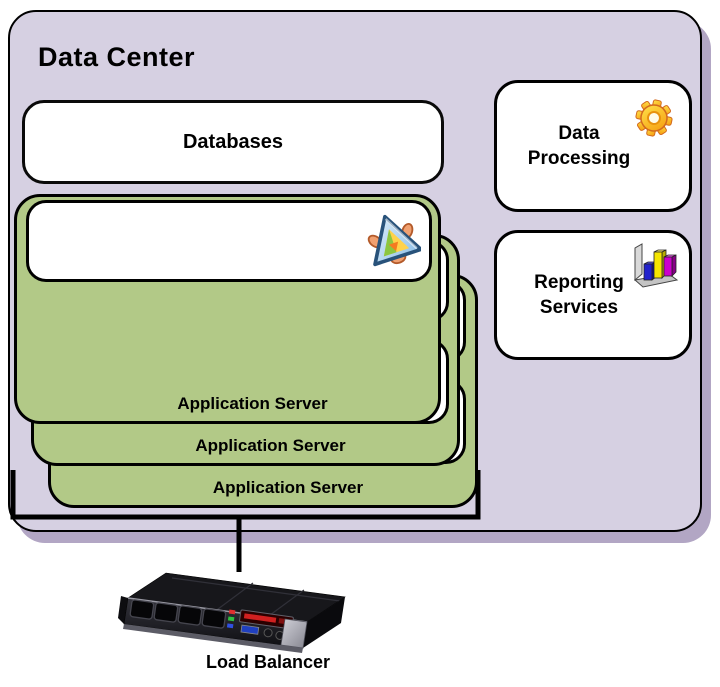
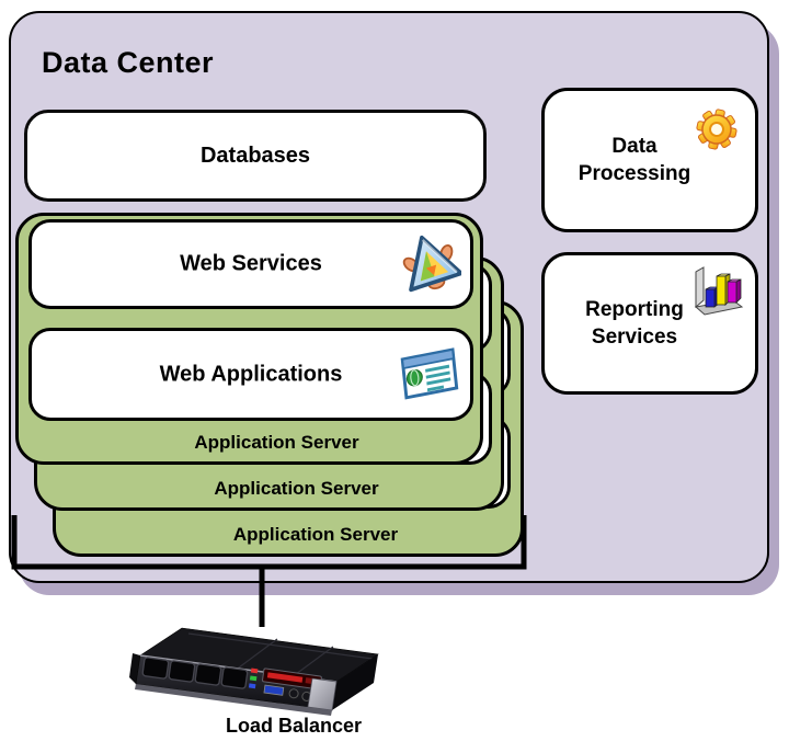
  Data Center
  Databases
  Application Server
  Application Server
+ Web Services
+ Web Applications
  Application Server
  Data
  Processing
  Reporting
  Services
  Load Balancer
